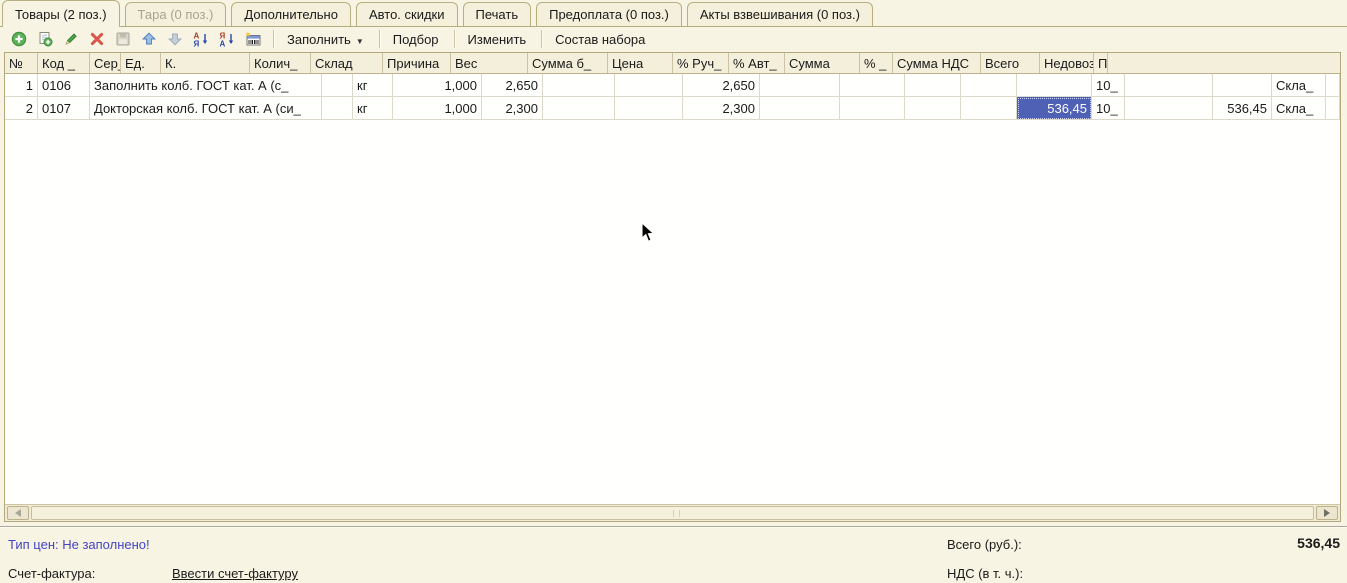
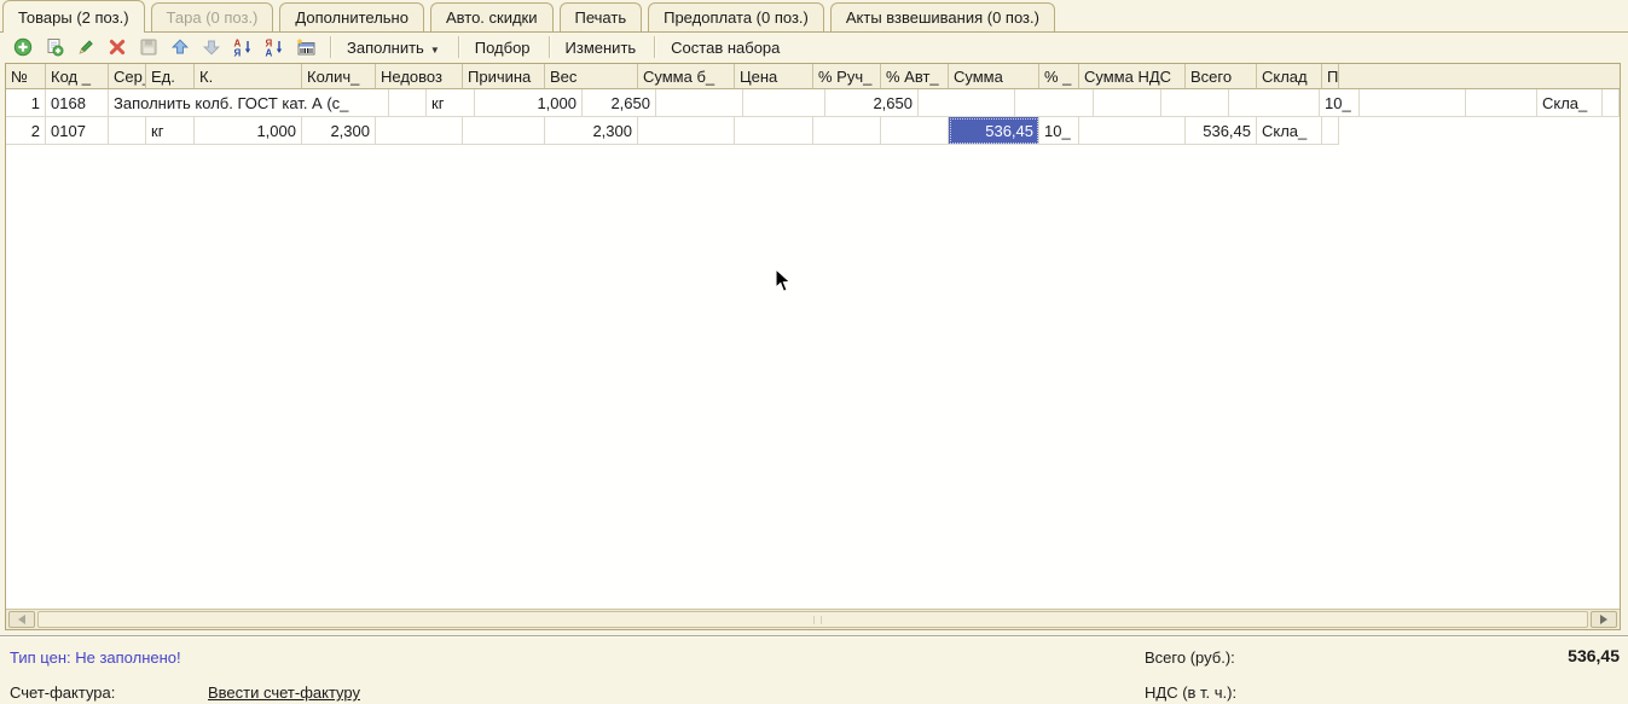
  Товары (2 поз.)
  Тара (0 поз.)
  Дополнительно
  Авто. скидки
  Печать
  Предоплата (0 поз.)
  Акты взвешивания (0 поз.)
  А
  Я
  Я
  А
  Заполнить ▼
  Подбор
  Изменить
  Состав набора
  №
  Код _
  Сер
  Ед.
  К.
  Колич_
- Склад
+ Недовоз
  Причина
  Вес
  Сумма б_
  Цена
  % Руч_
  % Авт_
  Сумма
  % _
  Сумма НДС
  Всего
- Недовоз
+ Склад
  П
  1
- 0106
+ 0168
  Заполнить колб. ГОСТ кат. А (с_
  кг
  1,000
  2,650
  2,650
  10_
  Скла_
  2
  0107
- Докторская колб. ГОСТ кат. А (си_
  кг
  1,000
  2,300
  2,300
  536,45
  10_
  536,45
  Скла_
  Тип цен: Не заполнено!
  Всего (руб.):
  536,45
  Счет-фактура:
  Ввести счет-фактуру
  НДС (в т. ч.):
